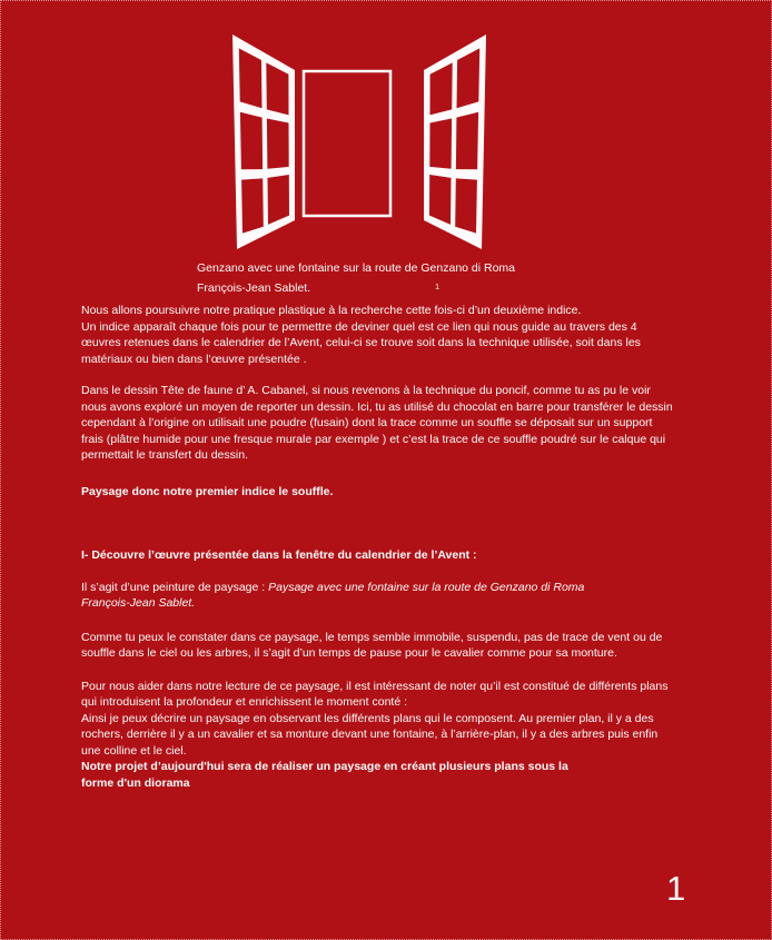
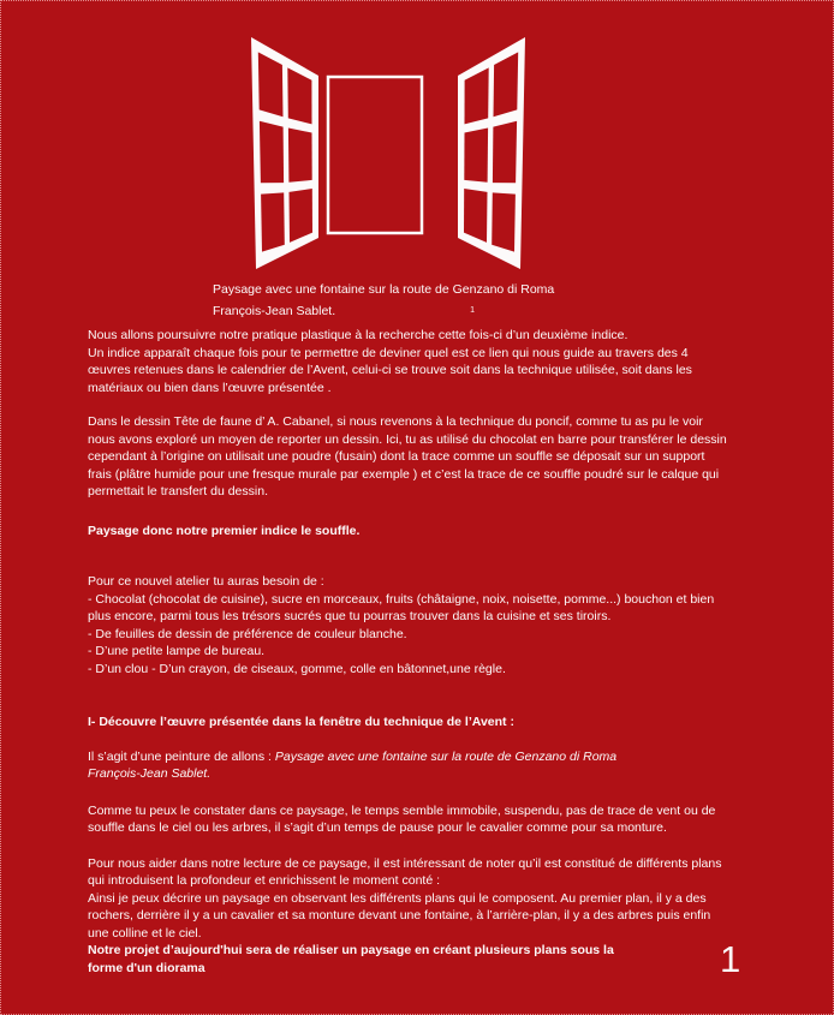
- Genzano avec une fontaine sur la route de Genzano di Roma
+ Paysage avec une fontaine sur la route de Genzano di Roma
  François-Jean Sablet.
  Nous allons poursuivre notre pratique plastique à la recherche cette fois-ci d’un deuxième indice.
  Un indice apparaît chaque fois pour te permettre de deviner quel est ce lien qui nous guide au travers des 4
  œuvres retenues dans le calendrier de l’Avent, celui-ci se trouve soit dans la technique utilisée, soit dans les
  matériaux ou bien dans l’œuvre présentée .
  Dans le dessin Tête de faune d’ A. Cabanel, si nous revenons à la technique du poncif, comme tu as pu le voir
  nous avons exploré un moyen de reporter un dessin. Ici, tu as utilisé du chocolat en barre pour transférer le dessin
  cependant à l’origine on utilisait une poudre (fusain) dont la trace comme un souffle se déposait sur un support
  frais (plâtre humide pour une fresque murale par exemple ) et c’est la trace de ce souffle poudré sur le calque qui
  permettait le transfert du dessin.
  Paysage donc notre premier indice le souffle.
+ Pour ce nouvel atelier tu auras besoin de :
+ - Chocolat (chocolat de cuisine), sucre en morceaux, fruits (châtaigne, noix, noisette, pomme...) bouchon et bien
+ plus encore, parmi tous les trésors sucrés que tu pourras trouver dans la cuisine et ses tiroirs.
+ - De feuilles de dessin de préférence de couleur blanche.
+ - D’une petite lampe de bureau.
+ - D’un clou - D’un crayon, de ciseaux, gomme, colle en bâtonnet,une règle.
- I- Découvre l’œuvre présentée dans la fenêtre du calendrier de l’Avent :
+ I- Découvre l’œuvre présentée dans la fenêtre du technique de l’Avent :
- Il s’agit d’une peinture de paysage : Paysage avec une fontaine sur la route de Genzano di Roma
+ Il s’agit d’une peinture de allons : Paysage avec une fontaine sur la route de Genzano di Roma
  François-Jean Sablet.
  Comme tu peux le constater dans ce paysage, le temps semble immobile, suspendu, pas de trace de vent ou de
  souffle dans le ciel ou les arbres, il s’agit d’un temps de pause pour le cavalier comme pour sa monture.
  Pour nous aider dans notre lecture de ce paysage, il est intéressant de noter qu’il est constitué de différents plans
  qui introduisent la profondeur et enrichissent le moment conté :
  Ainsi je peux décrire un paysage en observant les différents plans qui le composent. Au premier plan, il y a des
  rochers, derrière il y a un cavalier et sa monture devant une fontaine, à l’arrière-plan, il y a des arbres puis enfin
  une colline et le ciel.
  Notre projet d’aujourd'hui sera de réaliser un paysage en créant plusieurs plans sous la
  forme d'un diorama
  1
